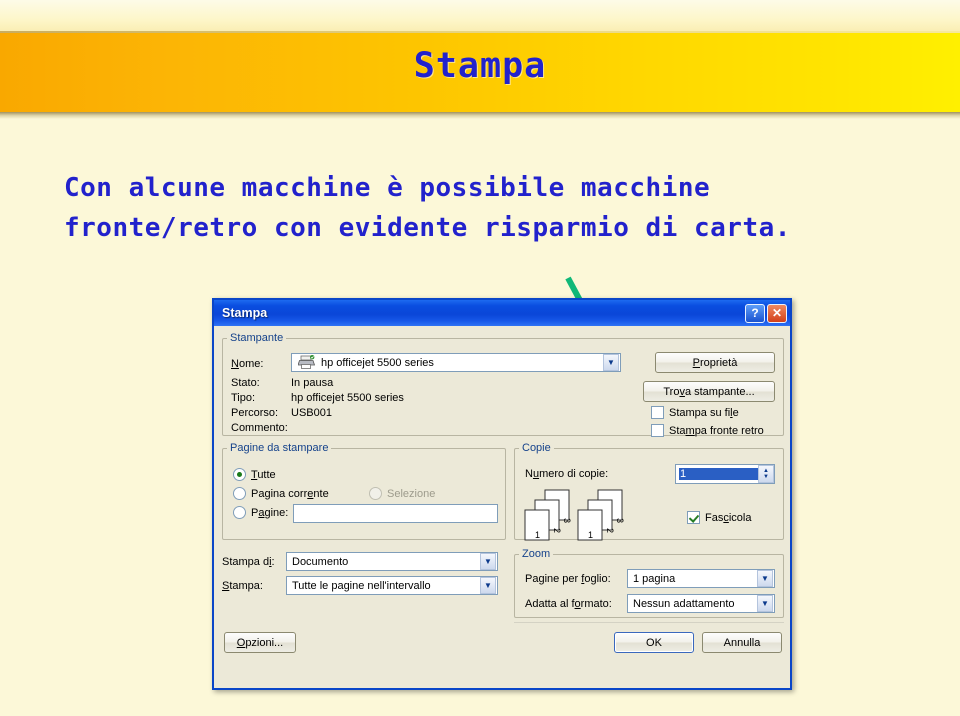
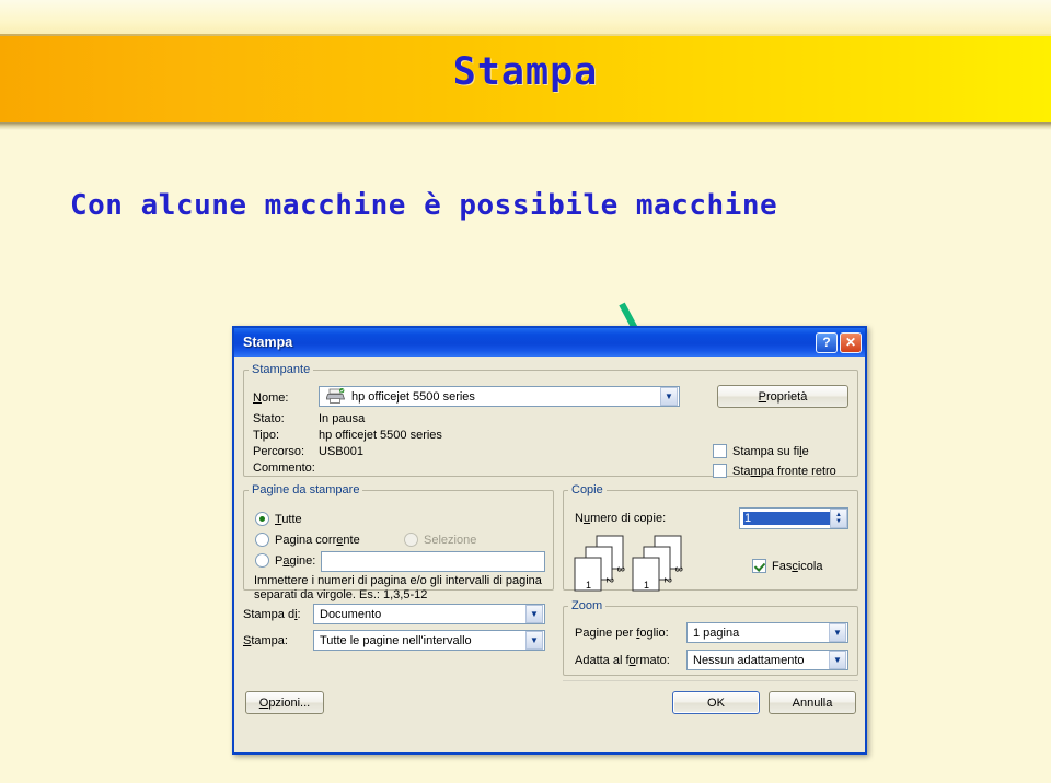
  Stampa
  Con alcune macchine è possibile macchine
- fronte/retro con evidente risparmio di carta.
  Stampa
  ?
  ✕
  Stampante
  Nome:
  hp officejet 5500 series
  ▼
  Stato:
  In pausa
  Tipo:
  hp officejet 5500 series
  Percorso:
  USB001
  Commento:
  Proprietà
- Trova stampante...
  Stampa su file
  Stampa fronte retro
  Pagine da stampare
  Tutte
  Pagina corrente
  Selezione
  Pagine:
+ Immettere i numeri di pagina e/o gli intervalli di pagina separati da virgole. Es.: 1,3,5-12
  Copie
  Numero di copie:
  1
  1
  1
  Fascicola
  Stampa di:
  Documento
  ▼
  Stampa:
  Tutte le pagine nell'intervallo
  ▼
  Zoom
  Pagine per foglio:
  1 pagina
  ▼
  Adatta al formato:
  Nessun adattamento
  ▼
  Opzioni...
  OK
  Annulla
